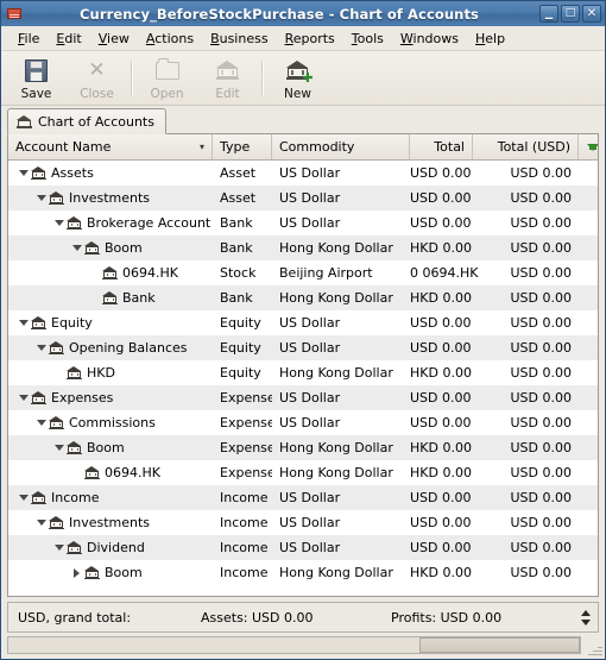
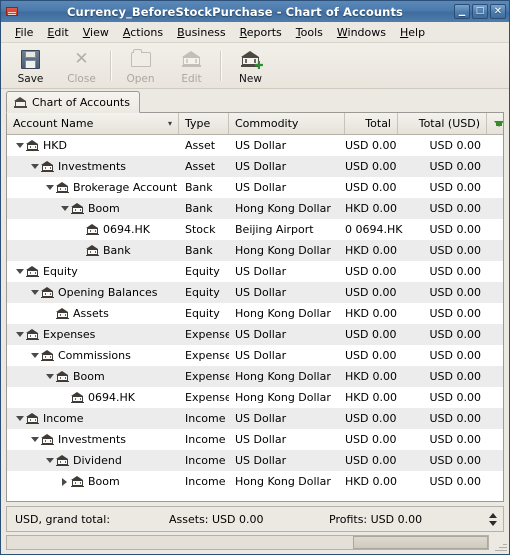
  Currency_BeforeStockPurchase - Chart of Accounts
  _
  □
  ✕
  File
  Edit
  View
  Actions
  Business
  Reports
  Tools
  Windows
  Help
  Save
  ✕
  Close
  Open
  Edit
  ✚
  New
  Chart of Accounts
  Account Name
  ▾
  Type
  Commodity
  Total
  Total (USD)
- Assets
+ HKD
  Asset
  US Dollar
  USD 0.00
  USD 0.00
  Investments
  Asset
  US Dollar
  USD 0.00
  USD 0.00
  Brokerage Account
  Bank
  US Dollar
  USD 0.00
  USD 0.00
  Boom
  Bank
  Hong Kong Dollar
  HKD 0.00
  USD 0.00
  0694.HK
  Stock
  Beijing Airport
  0 0694.H
  USD 0.00
  Bank
  Bank
  Hong Kong Dollar
  HKD 0.00
  USD 0.00
  Equity
  Equity
  US Dollar
  USD 0.00
  USD 0.00
  Opening Balances
  Equity
  US Dollar
  USD 0.00
  USD 0.00
- HKD
+ Assets
  Equity
  Hong Kong Dollar
  HKD 0.00
  USD 0.00
  Expenses
  Expense
  US Dollar
  USD 0.00
  USD 0.00
  Commissions
  Expense
  US Dollar
  USD 0.00
  USD 0.00
  Boom
  Expense
  Hong Kong Dollar
  HKD 0.00
  USD 0.00
  0694.HK
  Expense
  Hong Kong Dollar
  HKD 0.00
  USD 0.00
  Income
  Income
  US Dollar
  USD 0.00
  USD 0.00
  Investments
  Income
  US Dollar
  USD 0.00
  USD 0.00
  Dividend
  Income
  US Dollar
  USD 0.00
  USD 0.00
  Boom
  Income
  Hong Kong Dollar
  HKD 0.00
  USD 0.00
  USD, grand total:
  Assets: USD 0.00
  Profits: USD 0.00
